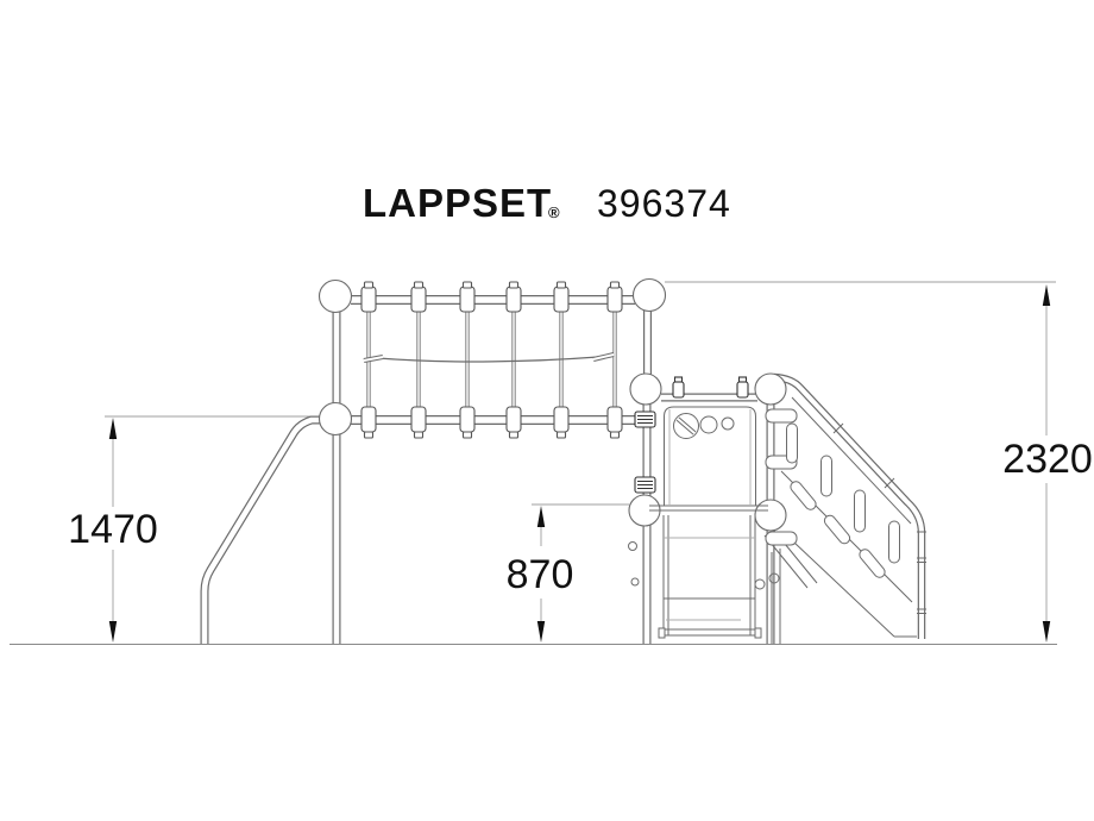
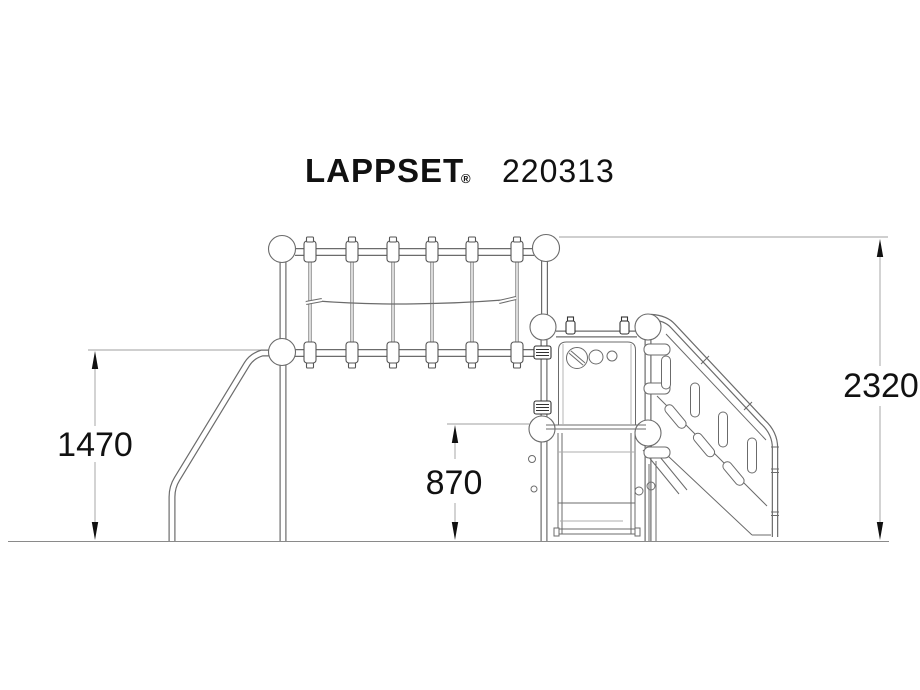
  1470
  870
  2320
  LAPPSET
  ®
- 396374
+ 220313
